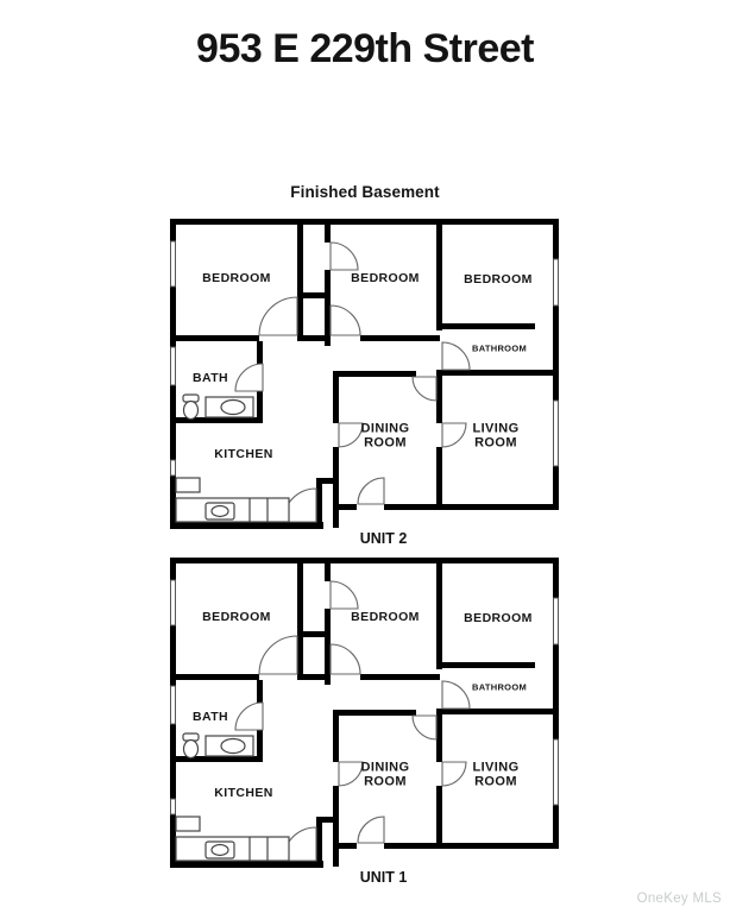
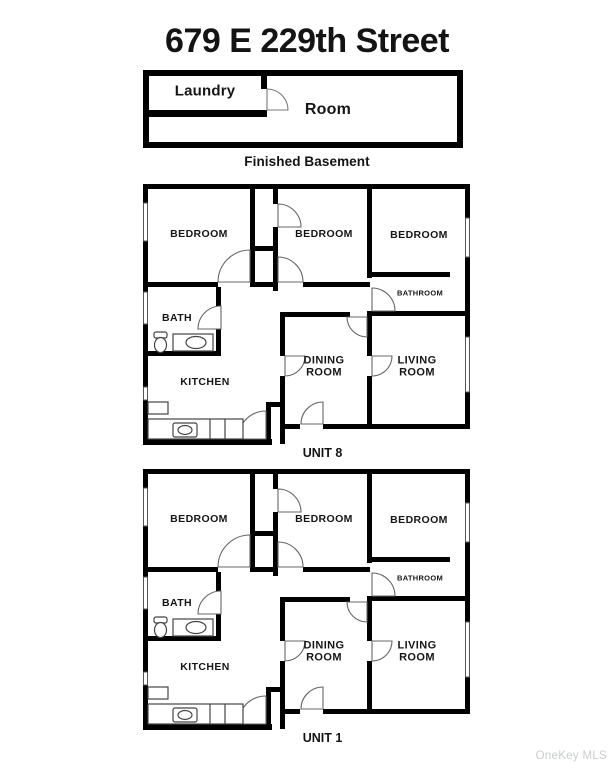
- 953 E 229th Street
+ 679 E 229th Street
+ Laundry
+ Room
  Finished Basement
  BEDROOM
  BEDROOM
  BEDROOM
  BATHROOM
  BATH
  KITCHEN
  DINING ROOM
  LIVING ROOM
- UNIT 2
+ UNIT 8
  BEDROOM
  BEDROOM
  BEDROOM
  BATHROOM
  BATH
  KITCHEN
  DINING ROOM
  LIVING ROOM
  UNIT 1
  OneKey MLS
